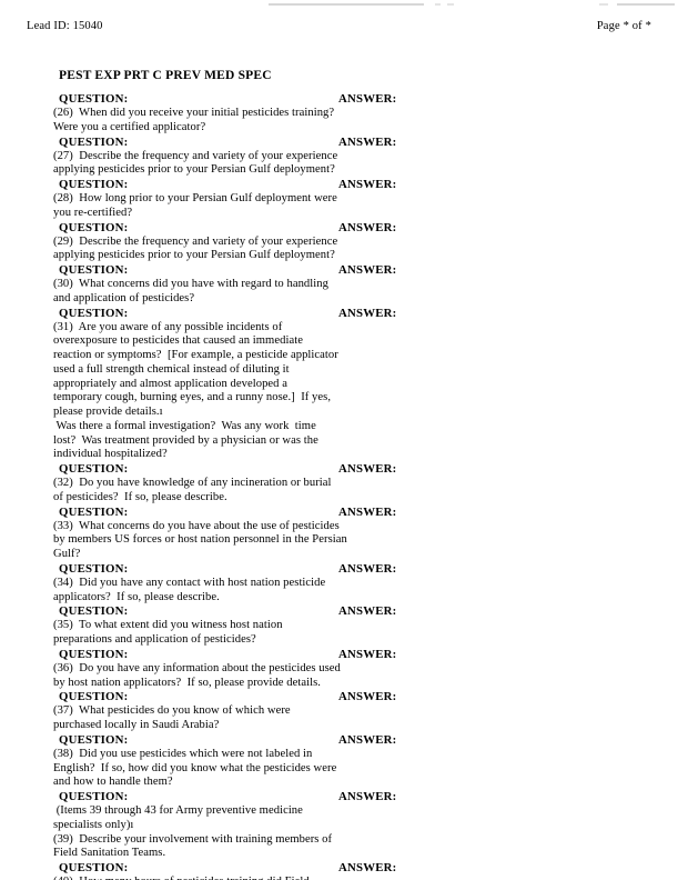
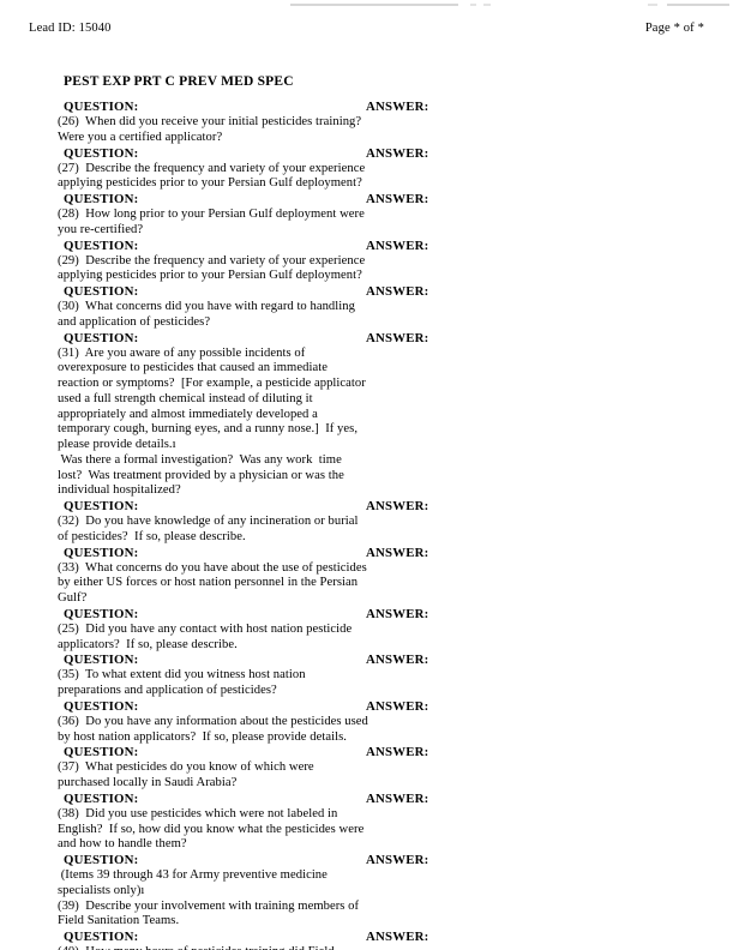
  Lead ID: 15040
  Page * of *
  PEST EXP PRT C PREV MED SPEC
  QUESTION:
  ANSWER:
  (26) When did you receive your initial pesticides training?
  Were you a certified applicator?
  QUESTION:
  ANSWER:
  (27) Describe the frequency and variety of your experience
  applying pesticides prior to your Persian Gulf deployment?
  QUESTION:
  ANSWER:
  (28) How long prior to your Persian Gulf deployment were
  you re-certified?
  QUESTION:
  ANSWER:
  (29) Describe the frequency and variety of your experience
  applying pesticides prior to your Persian Gulf deployment?
  QUESTION:
  ANSWER:
  (30) What concerns did you have with regard to handling
  and application of pesticides?
  QUESTION:
  ANSWER:
  (31) Are you aware of any possible incidents of
  overexposure to pesticides that caused an immediate
  reaction or symptoms? [For example, a pesticide applicator
  used a full strength chemical instead of diluting it
- appropriately and almost application developed a
+ appropriately and almost immediately developed a
  temporary cough, burning eyes, and a runny nose.] If yes,
  please provide details.ı
  Was there a formal investigation? Was any work time
  lost? Was treatment provided by a physician or was the
  individual hospitalized?
  QUESTION:
  ANSWER:
  (32) Do you have knowledge of any incineration or burial
  of pesticides? If so, please describe.
  QUESTION:
  ANSWER:
  (33) What concerns do you have about the use of pesticides
- by members US forces or host nation personnel in the Persian
+ by either US forces or host nation personnel in the Persian
  Gulf?
  QUESTION:
  ANSWER:
- (34) Did you have any contact with host nation pesticide
+ (25) Did you have any contact with host nation pesticide
  applicators? If so, please describe.
  QUESTION:
  ANSWER:
  (35) To what extent did you witness host nation
  preparations and application of pesticides?
  QUESTION:
  ANSWER:
  (36) Do you have any information about the pesticides used
  by host nation applicators? If so, please provide details.
  QUESTION:
  ANSWER:
  (37) What pesticides do you know of which were
  purchased locally in Saudi Arabia?
  QUESTION:
  ANSWER:
  (38) Did you use pesticides which were not labeled in
  English? If so, how did you know what the pesticides were
  and how to handle them?
  QUESTION:
  ANSWER:
  (Items 39 through 43 for Army preventive medicine
  specialists only)ı
  (39) Describe your involvement with training members of
  Field Sanitation Teams.
  QUESTION:
  ANSWER:
